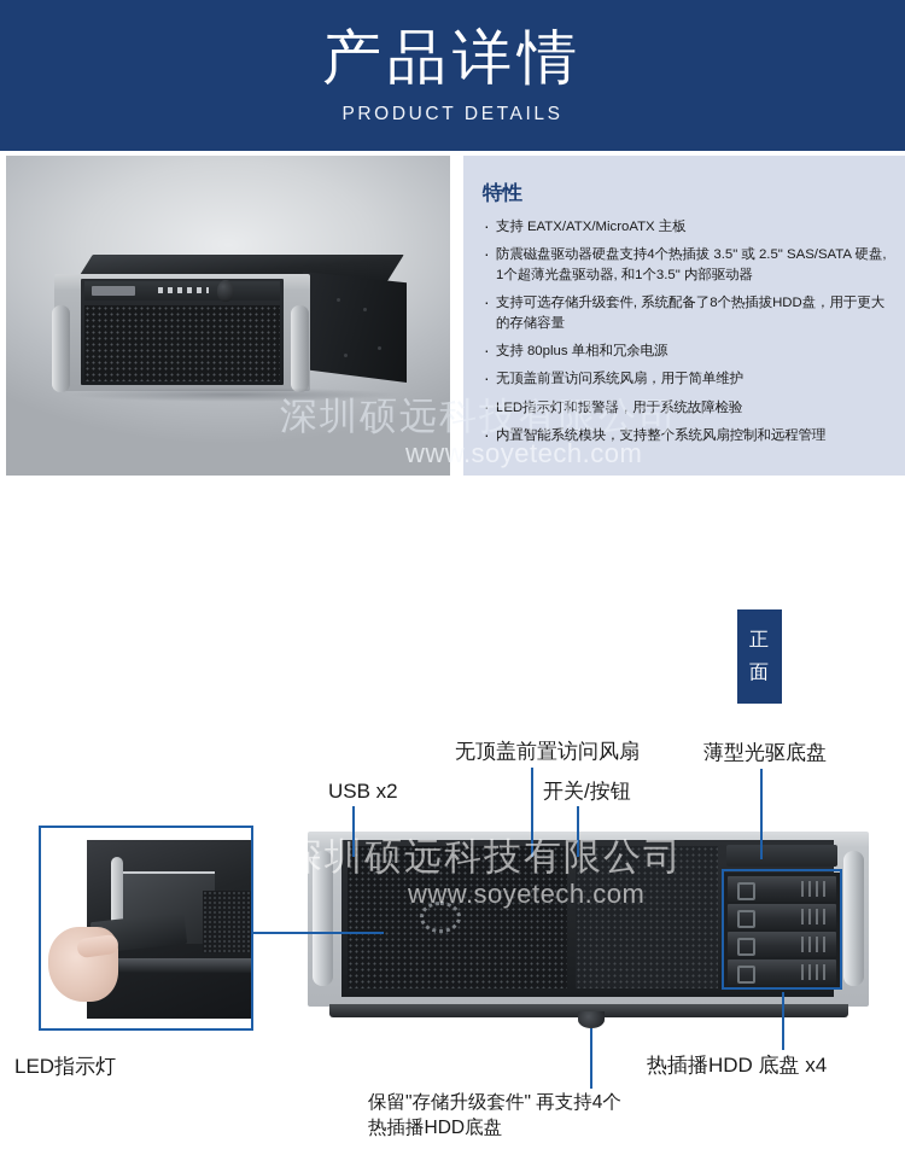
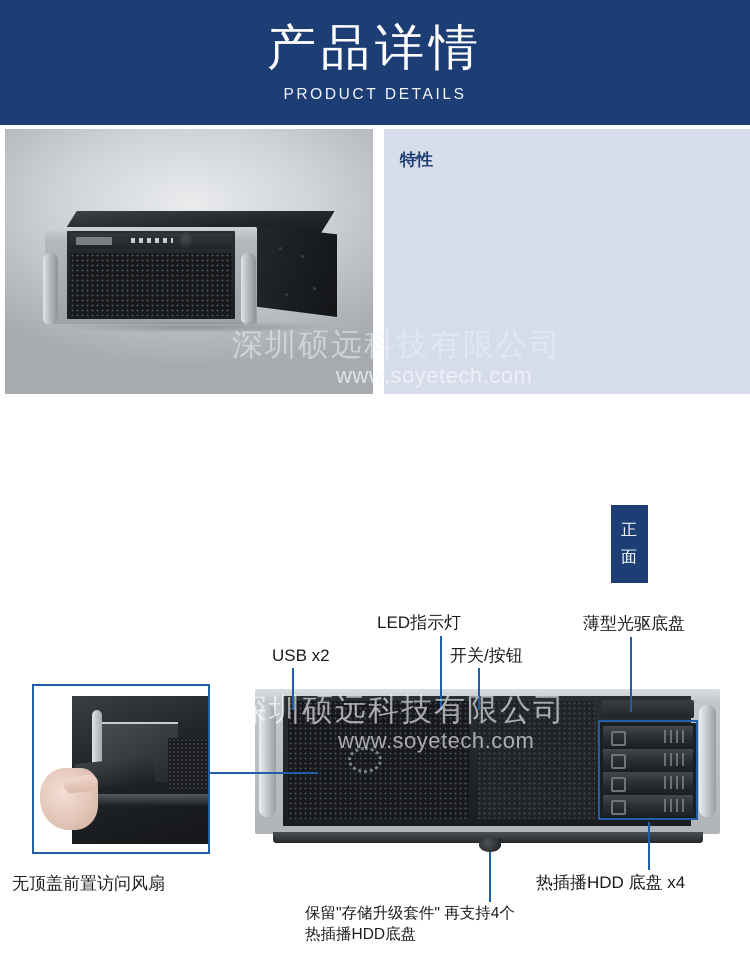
  产品详情
  PRODUCT DETAILS
  特性
- 支持 EATX/ATX/MicroATX 主板
- 防震磁盘驱动器硬盘支持4个热插拔 3.5" 或 2.5" SAS/SATA 硬盘, 1个超薄光盘驱动器, 和1个3.5" 内部驱动器
- 支持可选存储升级套件, 系统配备了8个热插拔HDD盘，用于更大的存储容量
- 支持 80plus 单相和冗余电源
- 无顶盖前置访问系统风扇，用于简单维护
- LED指示灯和报警器，用于系统故障检验
- 内置智能系统模块，支持整个系统风扇控制和远程管理
  深圳硕远科技有限公司
  www.soyetech.com
  正
  面
  USB x2
- 无顶盖前置访问风扇
+ LED指示灯
  开关/按钮
  薄型光驱底盘
- LED指示灯
+ 无顶盖前置访问风扇
  热插播HDD 底盘 x4
  保留"存储升级套件" 再支持4个
  热插播HDD底盘
  深圳硕远科技有限公司
  www.soyetech.com
